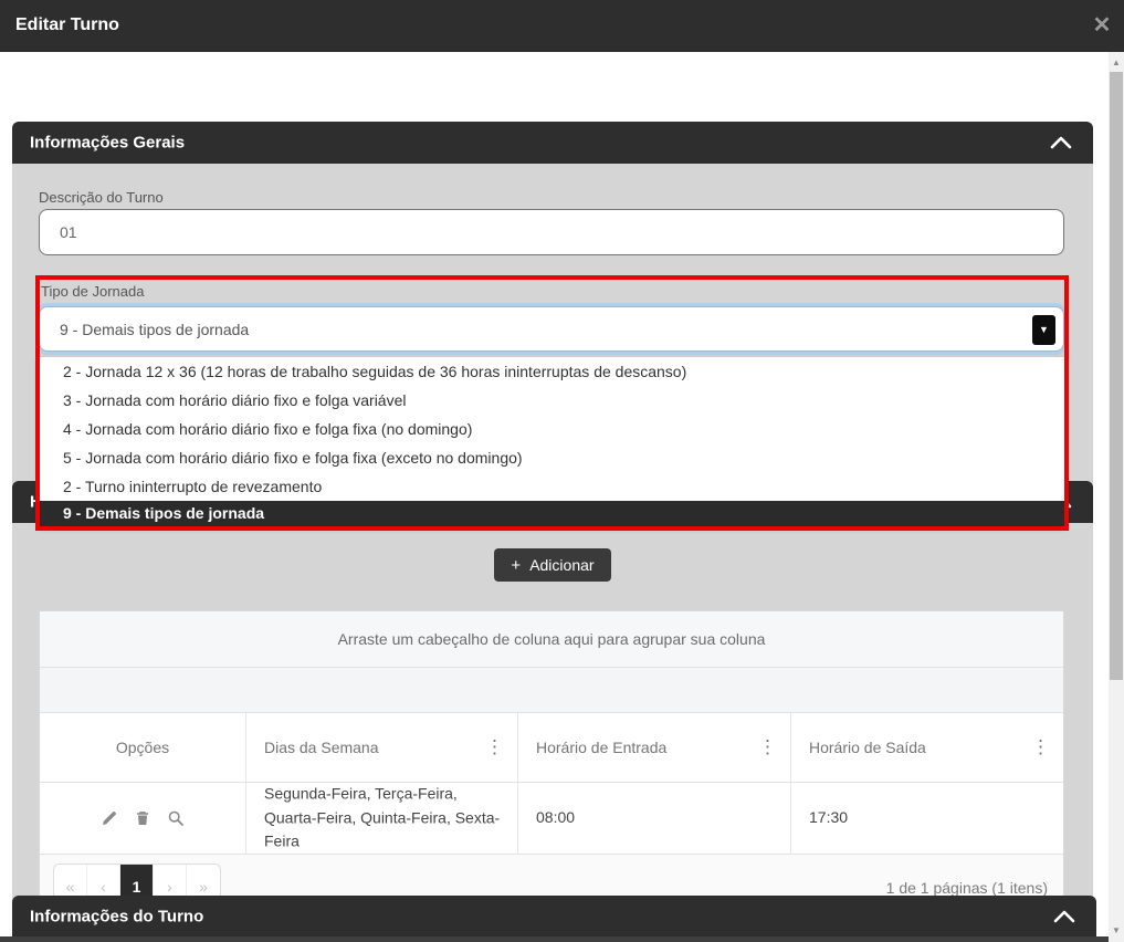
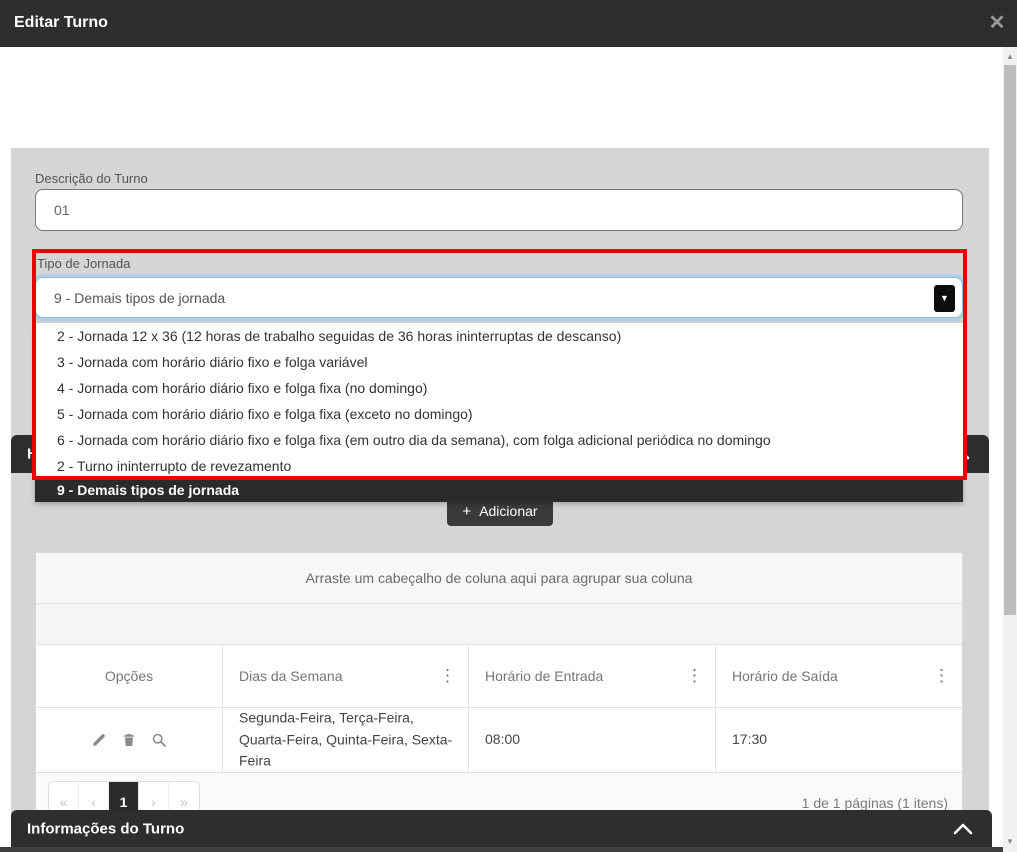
- Informações Gerais
  Descrição do Turno
  01
  Tipo de Jornada
  9 - Demais tipos de jornada
  ▼
  2 - Jornada 12 x 36 (12 horas de trabalho seguidas de 36 horas ininterruptas de descanso)
  3 - Jornada com horário diário fixo e folga variável
  4 - Jornada com horário diário fixo e folga fixa (no domingo)
  5 - Jornada com horário diário fixo e folga fixa (exceto no domingo)
+ 6 - Jornada com horário diário fixo e folga fixa (em outro dia da semana), com folga adicional periódica no domingo
  2 - Turno ininterrupto de revezamento
  9 - Demais tipos de jornada
  + Adicionar
  Arraste um cabeçalho de coluna aqui para agrupar sua coluna
  Opções
  Dias da Semana
  ⋮
  Horário de Entrada
  ⋮
  Horário de Saída
  ⋮
  Segunda-Feira, Terça-Feira, Quarta-Feira, Quinta-Feira, Sexta-Feira
  08:00
  17:30
  «
  ‹
  1
  ›
  »
  1 de 1 páginas (1 itens)
  Informações do Turno
  Editar Turno
  ✕
  ▲
  ▼
